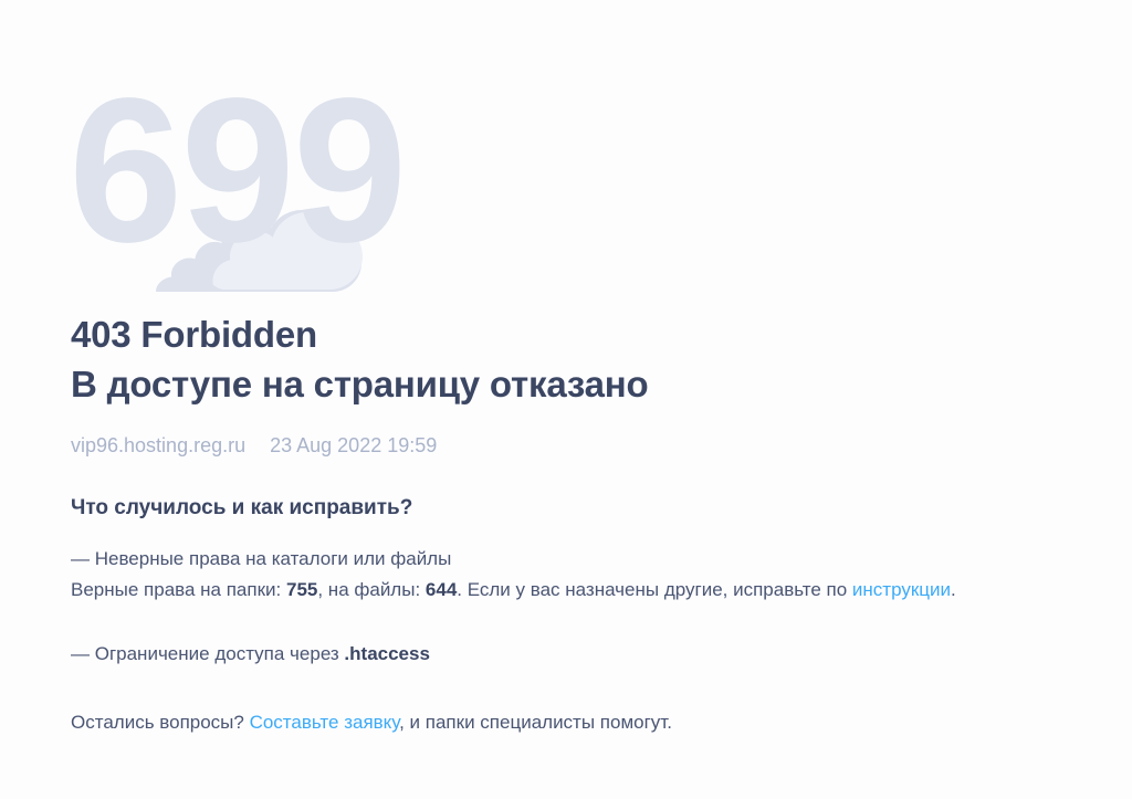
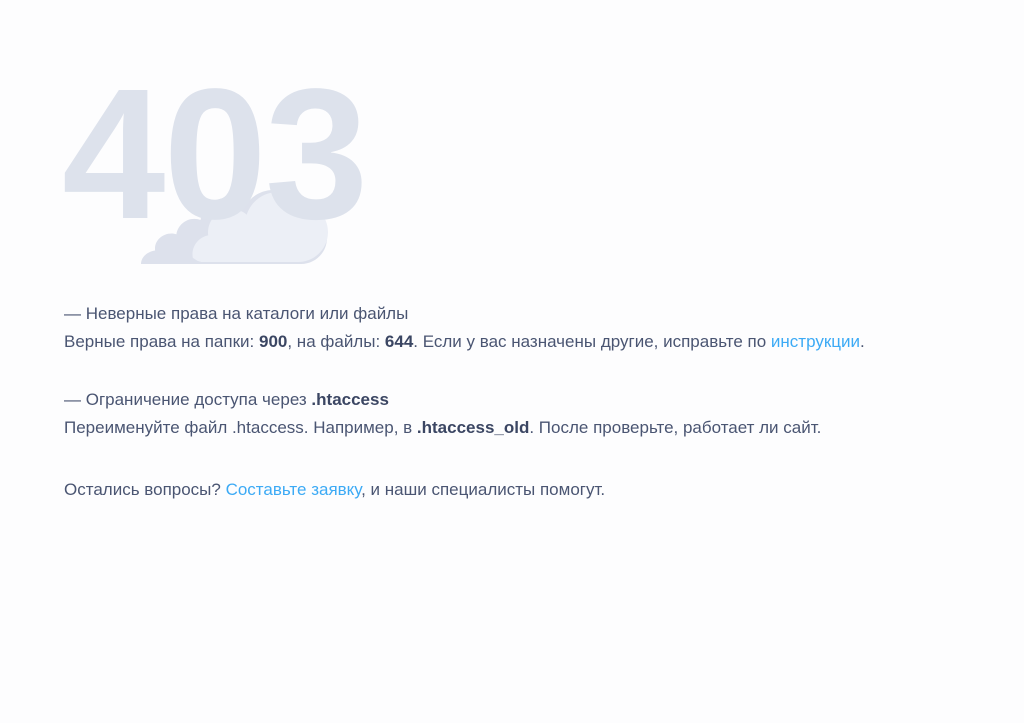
- 699
+ 403
- 403 Forbidden
- В доступе на страницу отказано
- vip96.hosting.reg.ru 23 Aug 2022 19:59
- Что случилось и как исправить?
  — Неверные права на каталоги или файлы
- Верные права на папки: 755, на файлы: 644. Если у вас назначены другие, исправьте по инструкции.
+ Верные права на папки: 900, на файлы: 644. Если у вас назначены другие, исправьте по инструкции.
  — Ограничение доступа через .htaccess
+ Переименуйте файл .htaccess. Например, в .htaccess_old. После проверьте, работает ли сайт.
- Остались вопросы? Составьте заявку, и папки специалисты помогут.
+ Остались вопросы? Составьте заявку, и наши специалисты помогут.
